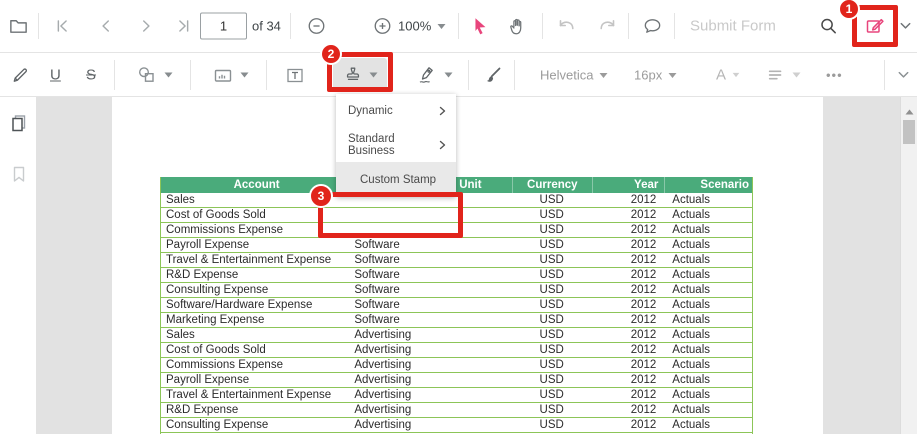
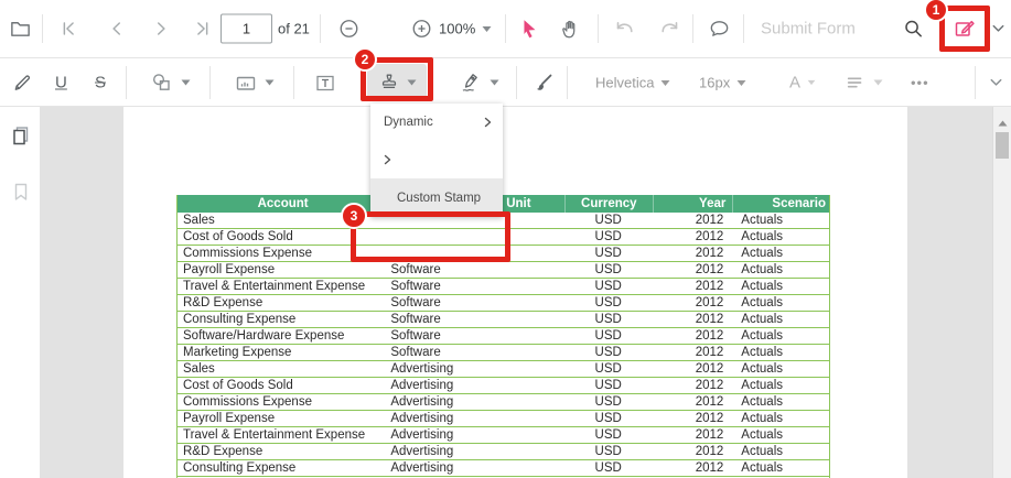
  1
- of 34
+ of 21
  100%
  Submit Form
  U
  S
  Helvetica
  16px
  A
  •••
  Account
  Unit
  Currency
  Year
  Scenario
  Sales
  USD
  2012
  Actuals
  Cost of Goods Sold
  USD
  2012
  Actuals
  Commissions Expense
  USD
  2012
  Actuals
  Payroll Expense
  Software
  USD
  2012
  Actuals
  Travel & Entertainment Expense
  Software
  USD
  2012
  Actuals
  R&D Expense
  Software
  USD
  2012
  Actuals
  Consulting Expense
  Software
  USD
  2012
  Actuals
  Software/Hardware Expense
  Software
  USD
  2012
  Actuals
  Marketing Expense
  Software
  USD
  2012
  Actuals
  Sales
  Advertising
  USD
  2012
  Actuals
  Cost of Goods Sold
  Advertising
  USD
  2012
  Actuals
  Commissions Expense
  Advertising
  USD
  2012
  Actuals
  Payroll Expense
  Advertising
  USD
  2012
  Actuals
  Travel & Entertainment Expense
  Advertising
  USD
  2012
  Actuals
  R&D Expense
  Advertising
  USD
  2012
  Actuals
  Consulting Expense
  Advertising
  USD
  2012
  Actuals
  Dynamic
- Standard Business
  Custom Stamp
  1
  2
  3
